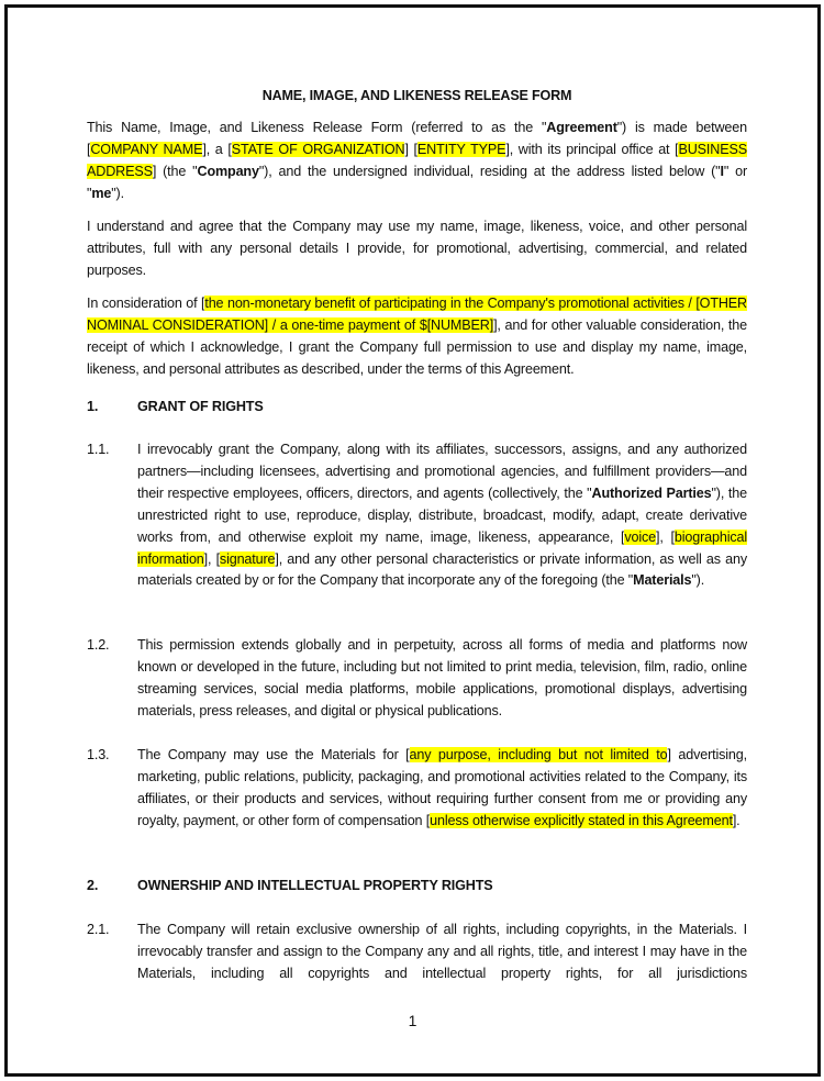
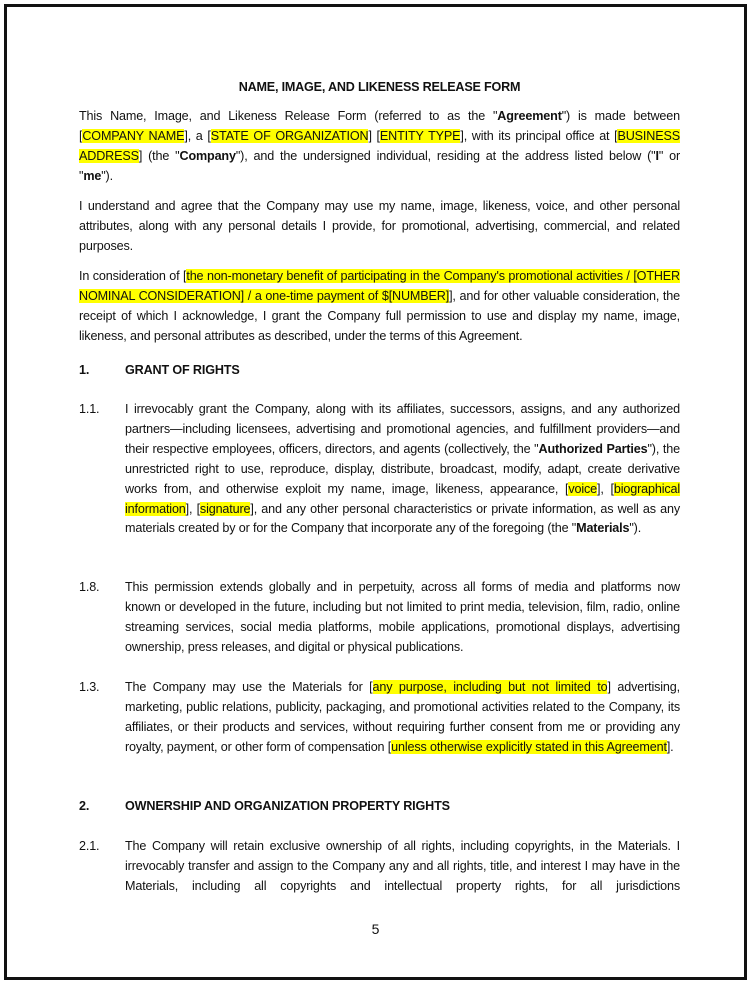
  NAME, IMAGE, AND LIKENESS RELEASE FORM
  This Name, Image, and Likeness Release Form (referred to as the "Agreement") is made between [COMPANY NAME], a [STATE OF ORGANIZATION] [ENTITY TYPE], with its principal office at [BUSINESS ADDRESS] (the "Company"), and the undersigned individual, residing at the address listed below ("I" or "me").
- I understand and agree that the Company may use my name, image, likeness, voice, and other personal attributes, full with any personal details I provide, for promotional, advertising, commercial, and related purposes.
+ I understand and agree that the Company may use my name, image, likeness, voice, and other personal attributes, along with any personal details I provide, for promotional, advertising, commercial, and related purposes.
  In consideration of [the non-monetary benefit of participating in the Company's promotional activities / [OTHER NOMINAL CONSIDERATION] / a one-time payment of $[NUMBER]], and for other valuable consideration, the receipt of which I acknowledge, I grant the Company full permission to use and display my name, image, likeness, and personal attributes as described, under the terms of this Agreement.
  1.
  GRANT OF RIGHTS
  1.1.
  I irrevocably grant the Company, along with its affiliates, successors, assigns, and any authorized partners—including licensees, advertising and promotional agencies, and fulfillment providers—and their respective employees, officers, directors, and agents (collectively, the "Authorized Parties"), the unrestricted right to use, reproduce, display, distribute, broadcast, modify, adapt, create derivative works from, and otherwise exploit my name, image, likeness, appearance, [voice], [biographical information], [signature], and any other personal characteristics or private information, as well as any materials created by or for the Company that incorporate any of the foregoing (the "Materials").
- 1.2.
+ 1.8.
- This permission extends globally and in perpetuity, across all forms of media and platforms now known or developed in the future, including but not limited to print media, television, film, radio, online streaming services, social media platforms, mobile applications, promotional displays, advertising materials, press releases, and digital or physical publications.
+ This permission extends globally and in perpetuity, across all forms of media and platforms now known or developed in the future, including but not limited to print media, television, film, radio, online streaming services, social media platforms, mobile applications, promotional displays, advertising ownership, press releases, and digital or physical publications.
  1.3.
  The Company may use the Materials for [any purpose, including but not limited to] advertising, marketing, public relations, publicity, packaging, and promotional activities related to the Company, its affiliates, or their products and services, without requiring further consent from me or providing any royalty, payment, or other form of compensation [unless otherwise explicitly stated in this Agreement].
  2.
- OWNERSHIP AND INTELLECTUAL PROPERTY RIGHTS
+ OWNERSHIP AND ORGANIZATION PROPERTY RIGHTS
  2.1.
  The Company will retain exclusive ownership of all rights, including copyrights, in the Materials. I irrevocably transfer and assign to the Company any and all rights, title, and interest I may have in the Materials, including all copyrights and intellectual property rights, for all jurisdictions
- 1
+ 5
